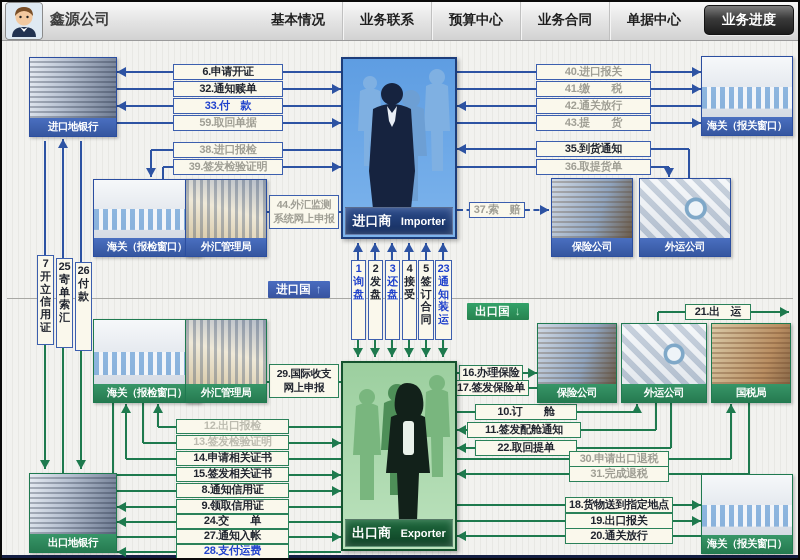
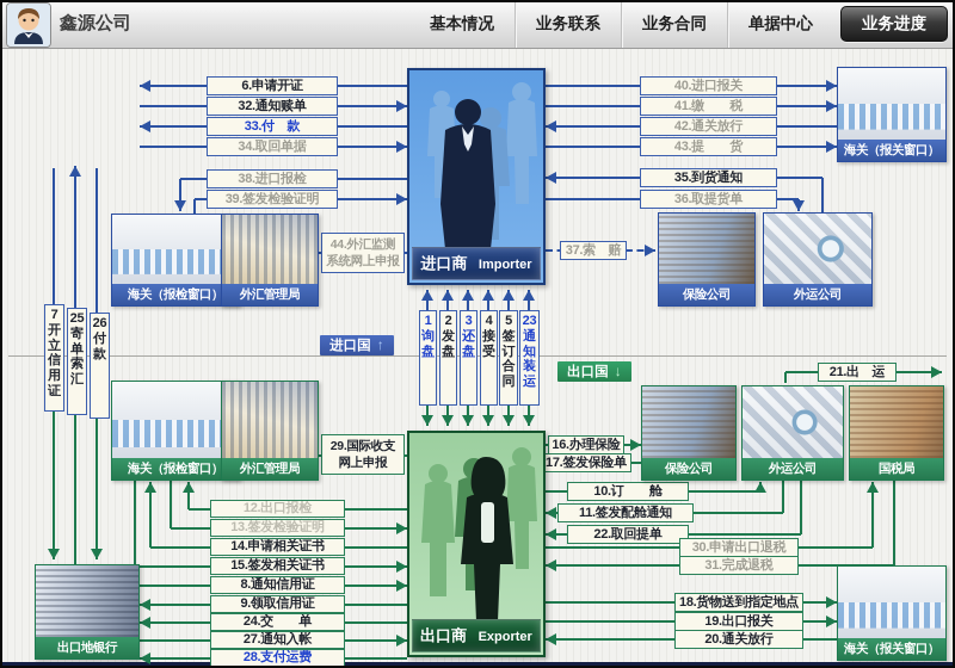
  鑫源公司
  基本情况
  业务联系
- 预算中心
  业务合同
  单据中心
  业务进度
  进口商 Importer
  出口商 Exporter
  进口国 ↑
  出口国 ↓
  6.申请开证
  32.通知赎单
  33.付 款
- 59.取回单据
+ 34.取回单据
  38.进口报检
  39.签发检验证明
  44.外汇监测
  系统网上申报
  40.进口报关
  41.缴 税
  42.通关放行
  43.提 货
  35.到货通知
  36.取提货单
  37.索 赔
  7开立信用证
  25寄单索汇
  26付款
  1询盘
  2发盘
  3还盘
  4接受
  5签订合同
  23通知装运
  29.国际收支
  网上申报
  16.办理保险
  17.签发保险单
  10.订 舱
  11.签发配舱通知
  22.取回提单
  30.申请出口退税
  31.完成退税
  21.出 运
  18.货物送到指定地点
  19.出口报关
  20.通关放行
  12.出口报检
  13.签发检验证明
  14.申请相关证书
  15.签发相关证书
  8.通知信用证
  9.领取信用证
  24.交 单
  27.通知入帐
  28.支付运费
- 进口地银行
  海关（报检窗口）
  外汇管理局
  海关（报关窗口）
  保险公司
  外运公司
  海关（报检窗口）
  外汇管理局
  保险公司
  外运公司
  国税局
  海关（报关窗口）
  出口地银行
